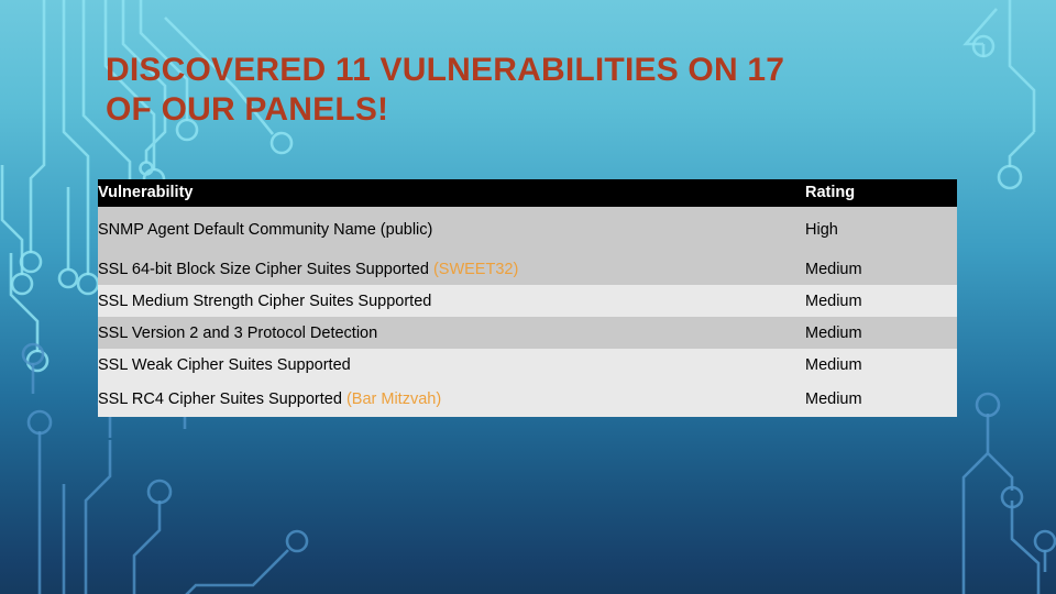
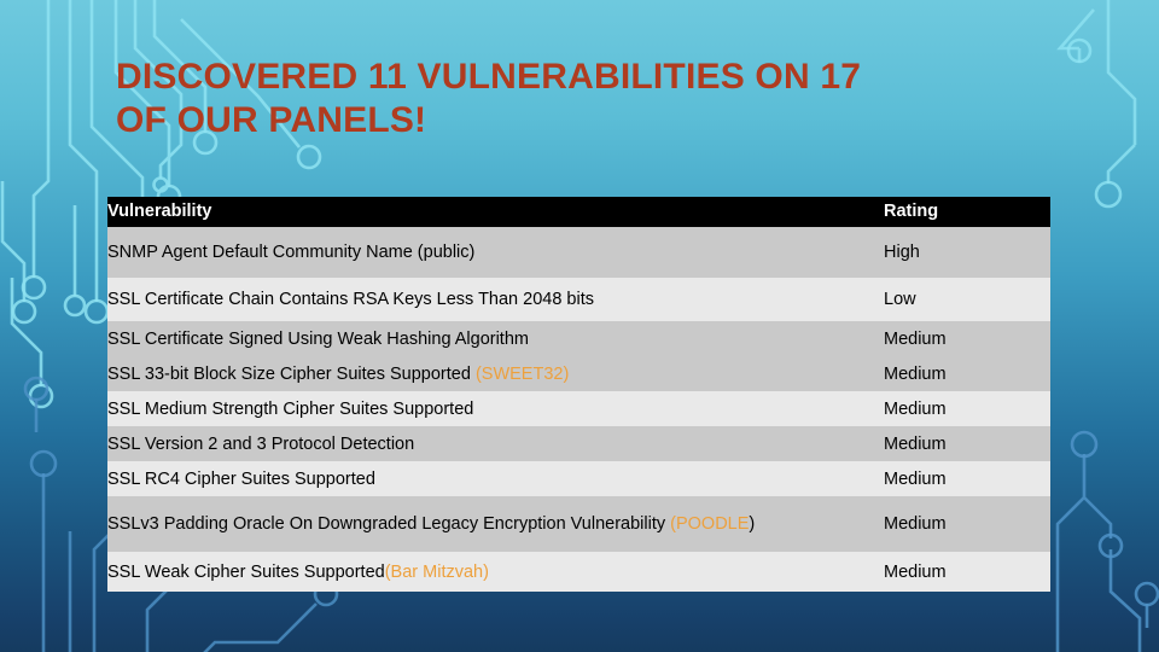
  DISCOVERED 11 VULNERABILITIES ON 17
  OF OUR PANELS!
  Vulnerability	Rating
  SNMP Agent Default Community Name (public)	High
+ SSL Certificate Chain Contains RSA Keys Less Than 2048 bits	Low
+ SSL Certificate Signed Using Weak Hashing Algorithm	Medium
- SSL 64-bit Block Size Cipher Suites Supported (SWEET32)	Medium
+ SSL 33-bit Block Size Cipher Suites Supported (SWEET32)	Medium
  SSL Medium Strength Cipher Suites Supported	Medium
  SSL Version 2 and 3 Protocol Detection	Medium
- SSL Weak Cipher Suites Supported	Medium
+ SSL RC4 Cipher Suites Supported	Medium
+ SSLv3 Padding Oracle On Downgraded Legacy Encryption Vulnerability (POODLE)	Medium
- SSL RC4 Cipher Suites Supported (Bar Mitzvah)	Medium
+ SSL Weak Cipher Suites Supported(Bar Mitzvah)	Medium
